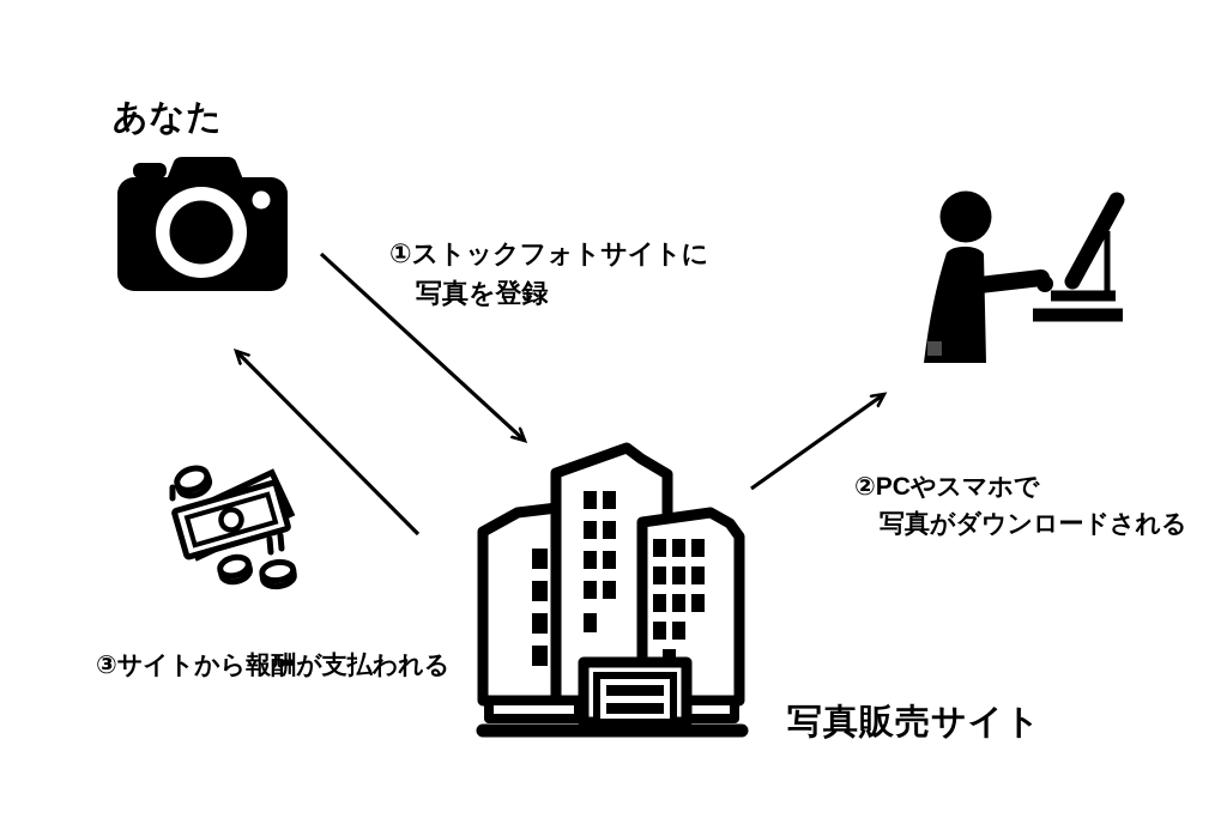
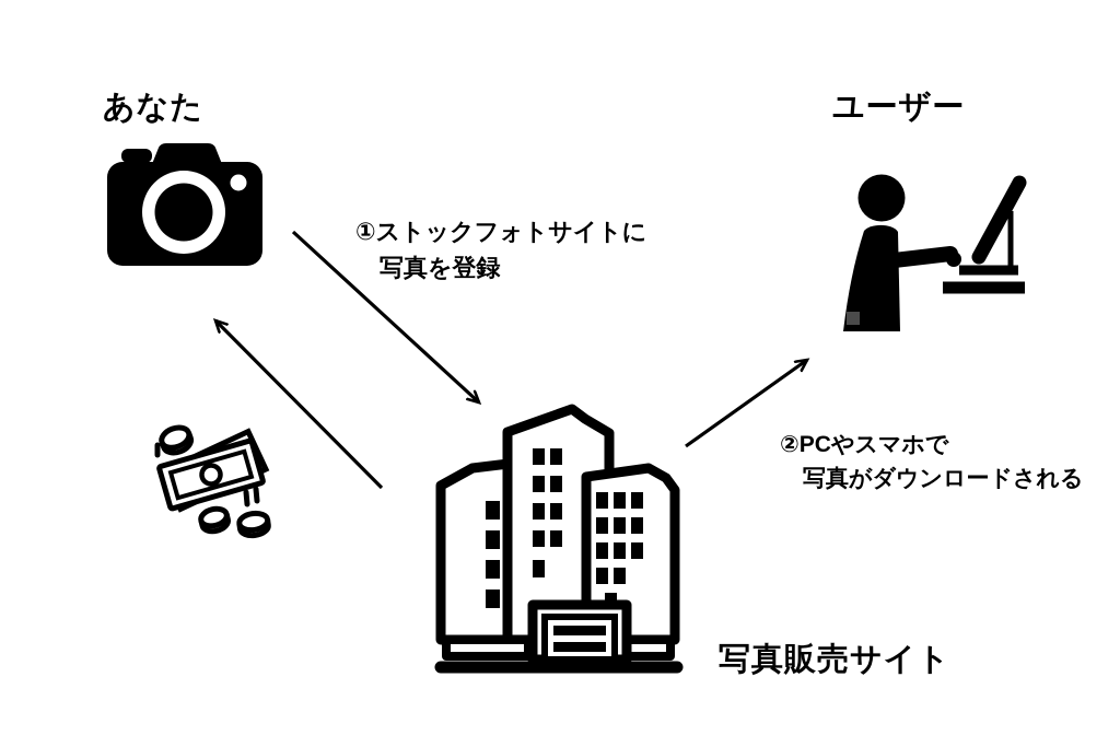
  あなた
+ ユーザー
  写真販売サイト
  ①ストックフォトサイトに
  写真を登録
  ②PCやスマホで
  写真がダウンロードされる
- ③サイトから報酬が支払われる
